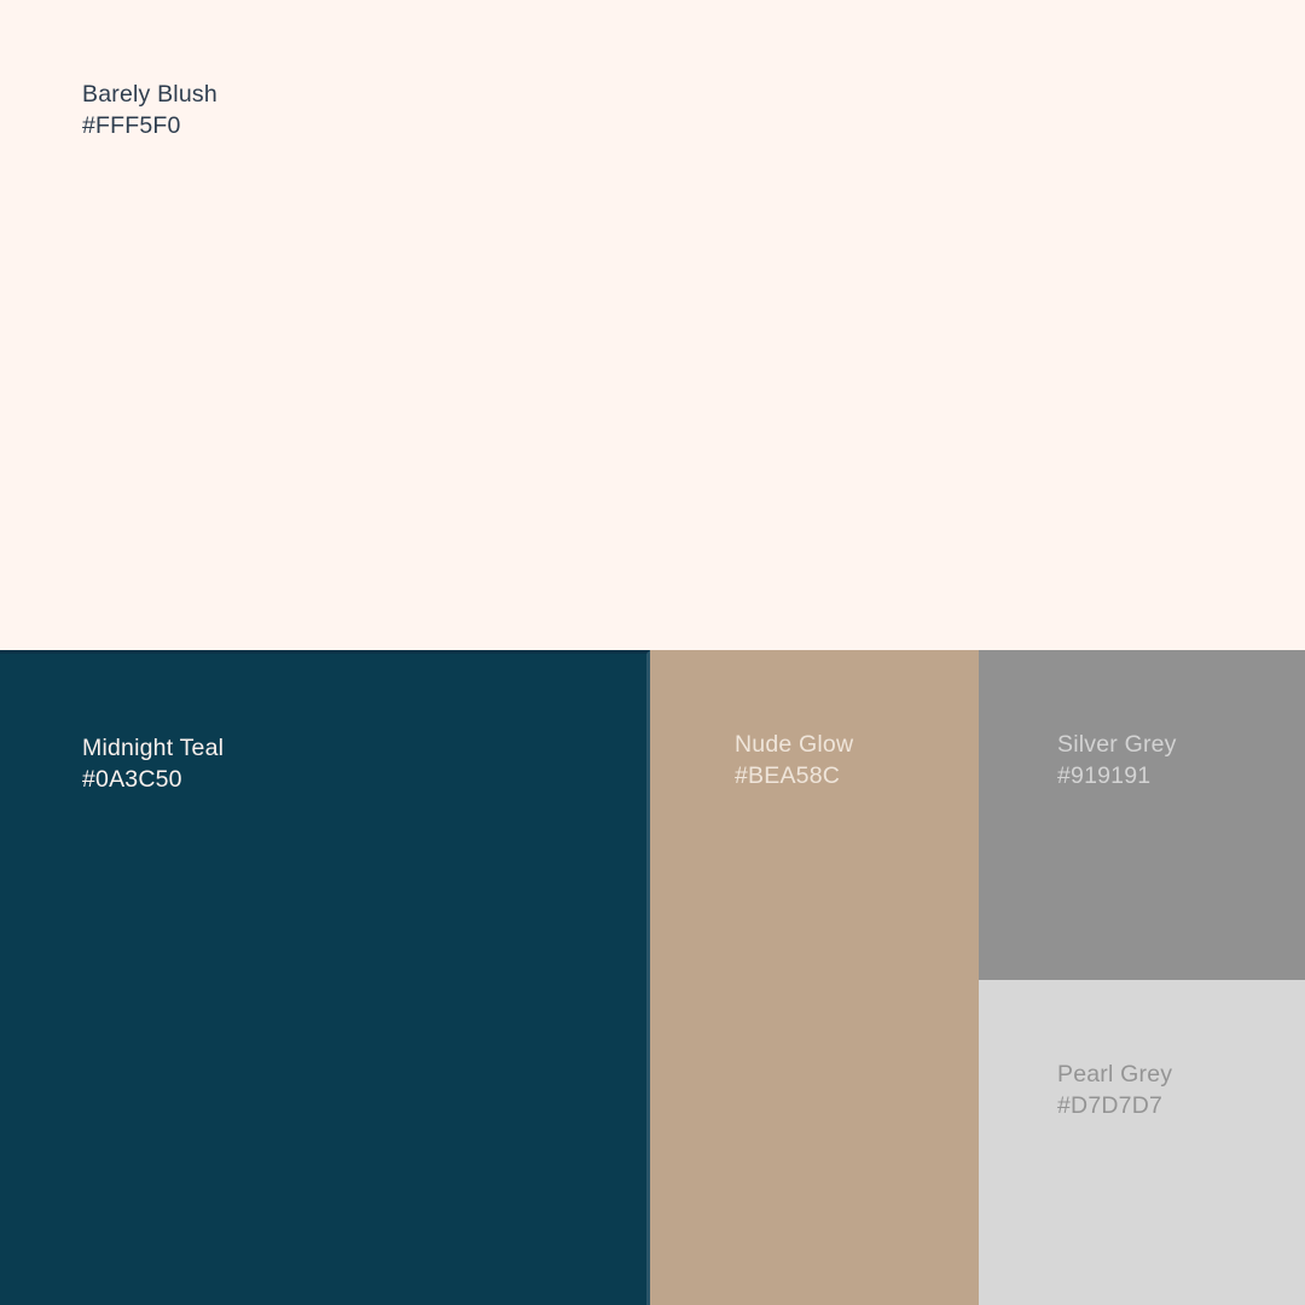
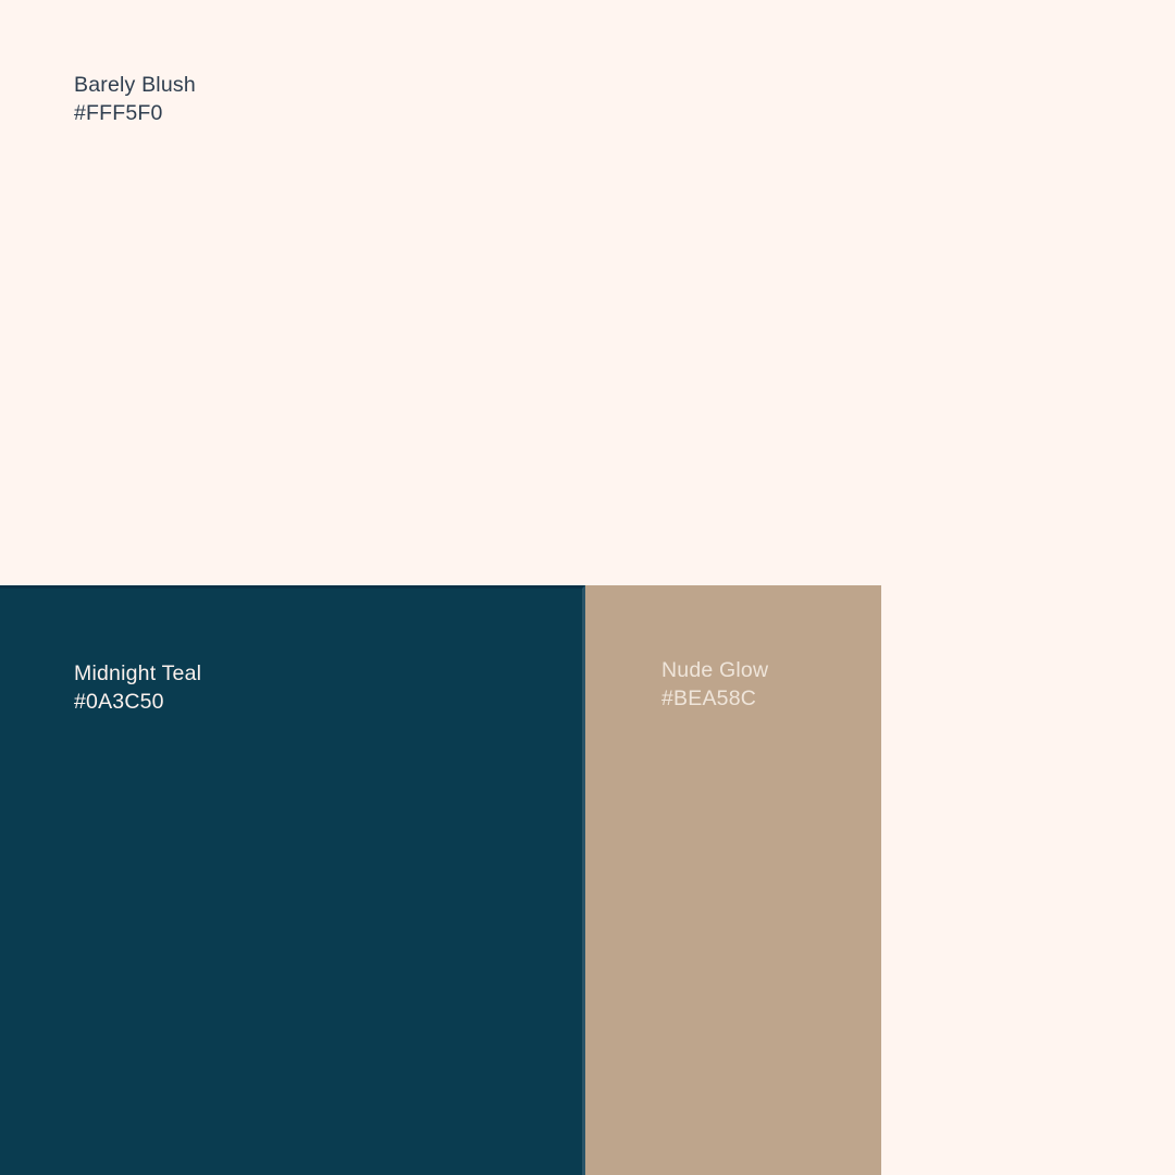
  Barely Blush
  #FFF5F0
  Midnight Teal
  #0A3C50
  Nude Glow
  #BEA58C
- Silver Grey
- #919191
- Pearl Grey
- #D7D7D7
